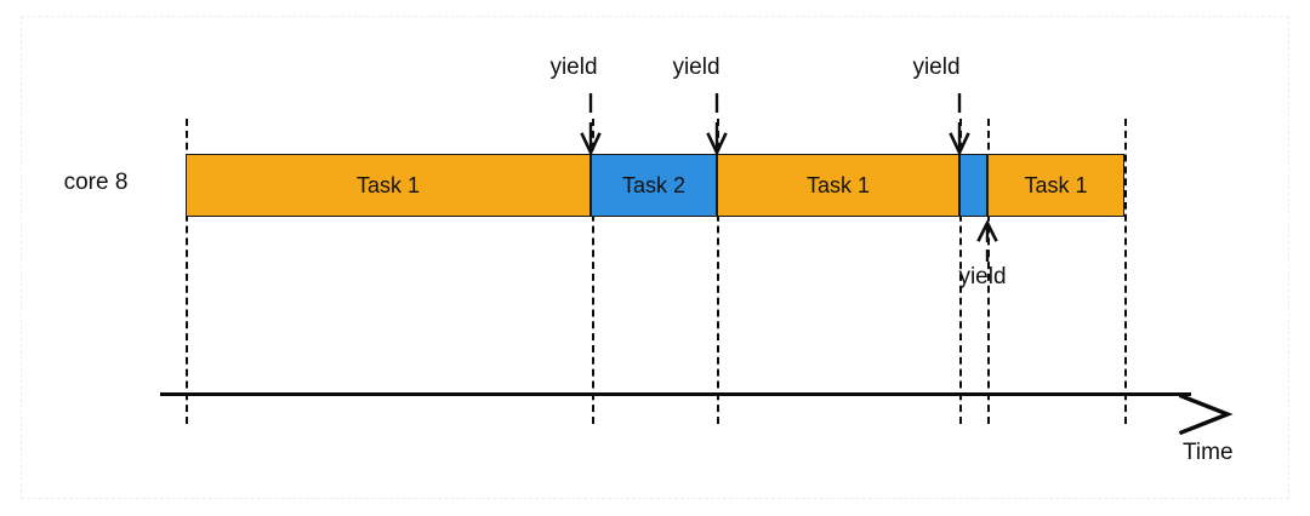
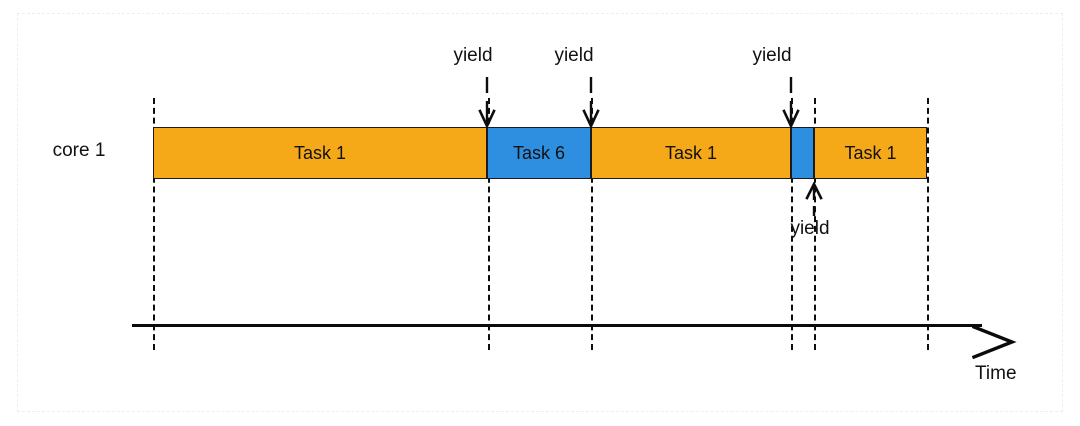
- core 8
+ core 1
  Task 1
- Task 2
+ Task 6
  Task 1
  Task 1
  yield
  yield
  yield
  yield
  Time
